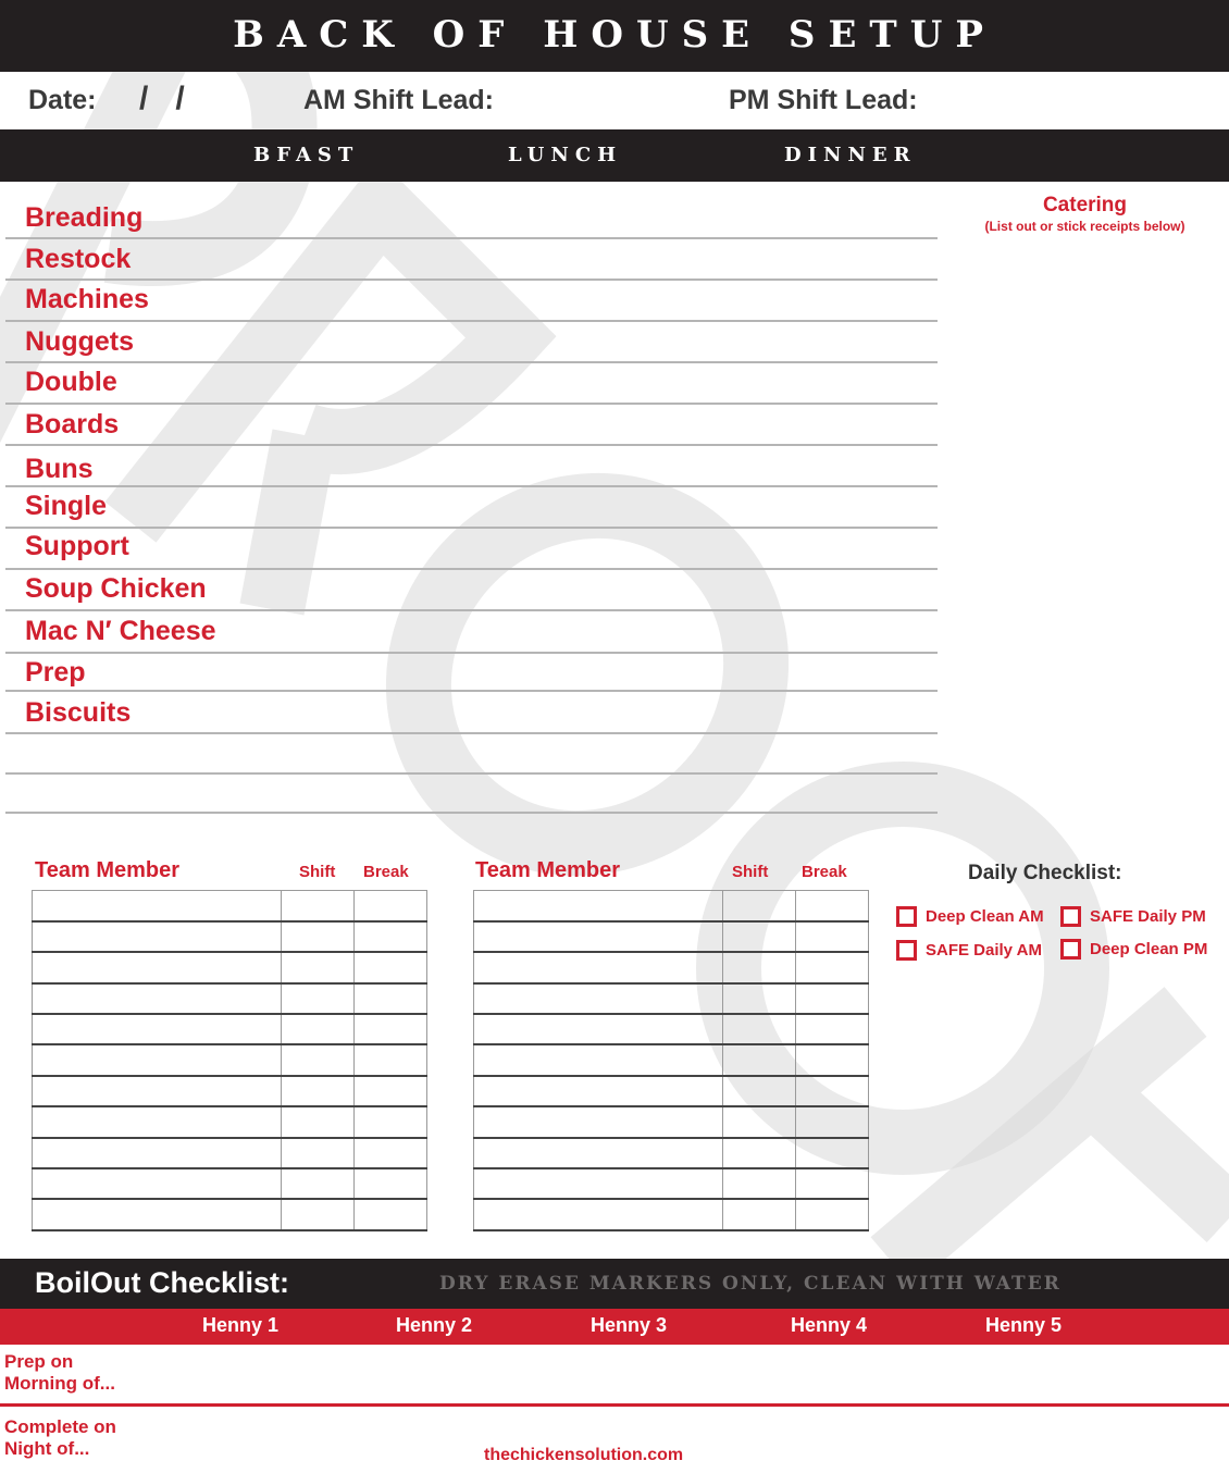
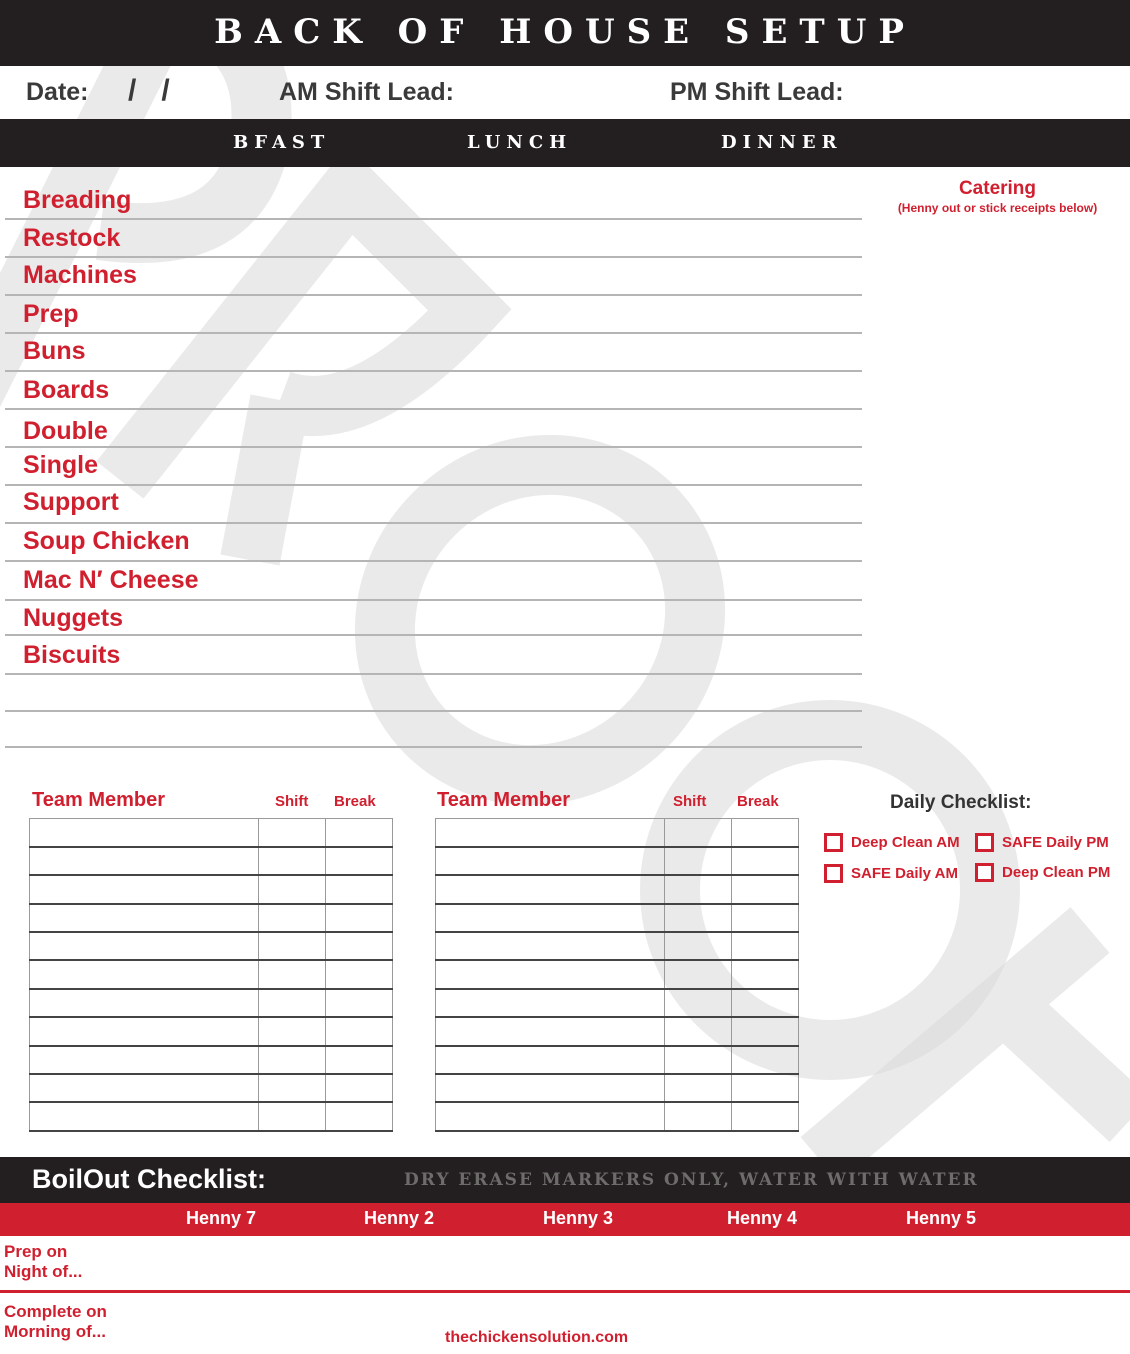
  BACK OF HOUSE SETUP
  Date:
  / /
  AM Shift Lead:
  PM Shift Lead:
  BFAST
  LUNCH
  DINNER
  Breading
  Restock
  Machines
- Nuggets
+ Prep
- Double
+ Buns
  Boards
- Buns
+ Double
  Single
  Support
  Soup Chicken
  Mac N′ Cheese
- Prep
+ Nuggets
  Biscuits
  Catering
- (List out or stick receipts below)
+ (Henny out or stick receipts below)
  Team Member
  Shift
  Break
  Team Member
  Shift
  Break
  Daily Checklist:
  Deep Clean AM
  SAFE Daily PM
  SAFE Daily AM
  Deep Clean PM
  BoilOut Checklist:
- DRY ERASE MARKERS ONLY, CLEAN WITH WATER
+ DRY ERASE MARKERS ONLY, WATER WITH WATER
- Henny 1
+ Henny 7
  Henny 2
  Henny 3
  Henny 4
  Henny 5
  Prep on
- Morning of...
+ Night of...
  Complete on
- Night of...
+ Morning of...
  thechickensolution.com
